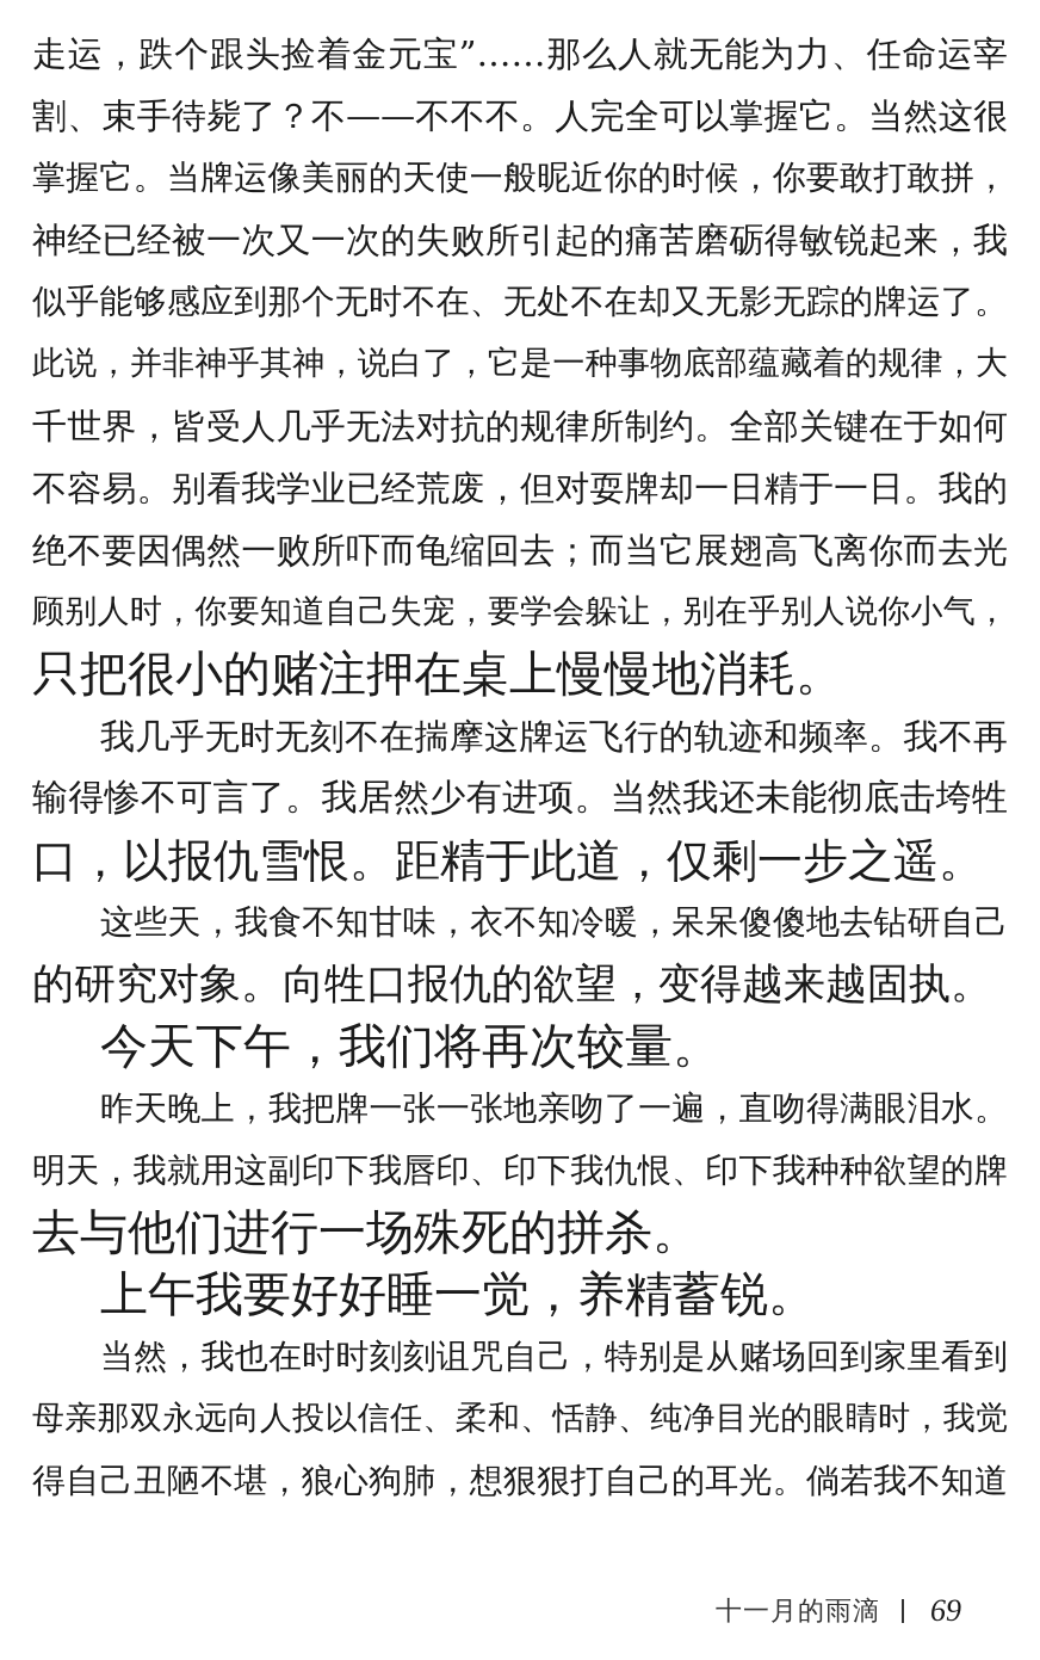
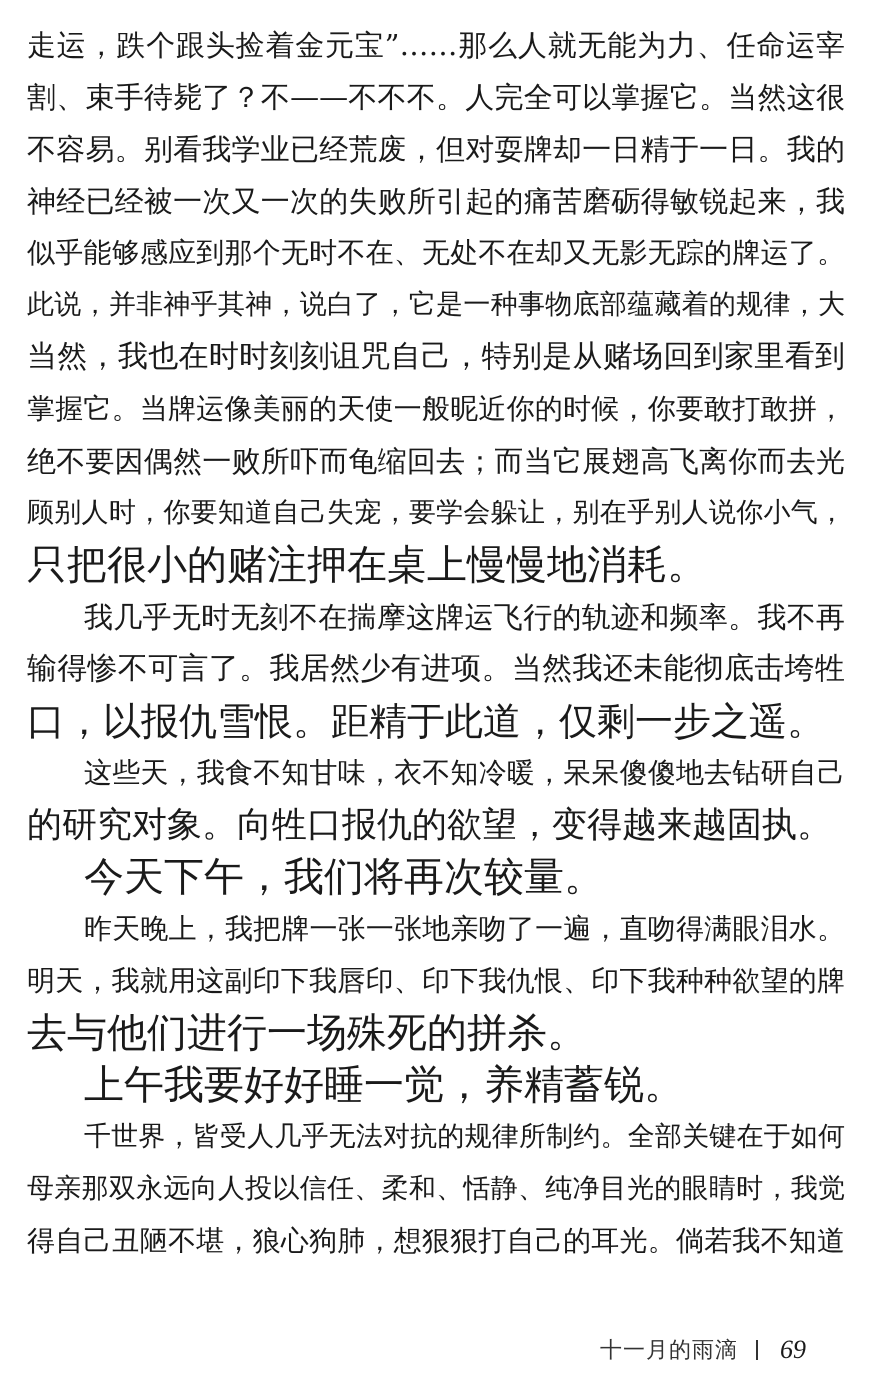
  走运，跌个跟头捡着金元宝”……那么人就无能为力、任命运宰
  割、束手待毙了？不——不不不。人完全可以掌握它。当然这很
- 掌握它。当牌运像美丽的天使一般昵近你的时候，你要敢打敢拼，
+ 不容易。别看我学业已经荒废，但对耍牌却一日精于一日。我的
  神经已经被一次又一次的失败所引起的痛苦磨砺得敏锐起来，我
  似乎能够感应到那个无时不在、无处不在却又无影无踪的牌运了。
  此说，并非神乎其神，说白了，它是一种事物底部蕴藏着的规律，大
- 千世界，皆受人几乎无法对抗的规律所制约。全部关键在于如何
+ 当然，我也在时时刻刻诅咒自己，特别是从赌场回到家里看到
- 不容易。别看我学业已经荒废，但对耍牌却一日精于一日。我的
+ 掌握它。当牌运像美丽的天使一般昵近你的时候，你要敢打敢拼，
  绝不要因偶然一败所吓而龟缩回去；而当它展翅高飞离你而去光
  顾别人时，你要知道自己失宠，要学会躲让，别在乎别人说你小气，
  只把很小的赌注押在桌上慢慢地消耗。
  我几乎无时无刻不在揣摩这牌运飞行的轨迹和频率。我不再
  输得惨不可言了。我居然少有进项。当然我还未能彻底击垮牲
  口，以报仇雪恨。距精于此道，仅剩一步之遥。
  这些天，我食不知甘味，衣不知冷暖，呆呆傻傻地去钻研自己
  的研究对象。向牲口报仇的欲望，变得越来越固执。
  今天下午，我们将再次较量。
  昨天晚上，我把牌一张一张地亲吻了一遍，直吻得满眼泪水。
  明天，我就用这副印下我唇印、印下我仇恨、印下我种种欲望的牌
  去与他们进行一场殊死的拼杀。
  上午我要好好睡一觉，养精蓄锐。
- 当然，我也在时时刻刻诅咒自己，特别是从赌场回到家里看到
+ 千世界，皆受人几乎无法对抗的规律所制约。全部关键在于如何
  母亲那双永远向人投以信任、柔和、恬静、纯净目光的眼睛时，我觉
  得自己丑陋不堪，狼心狗肺，想狠狠打自己的耳光。倘若我不知道
  十一月的雨滴
  69
